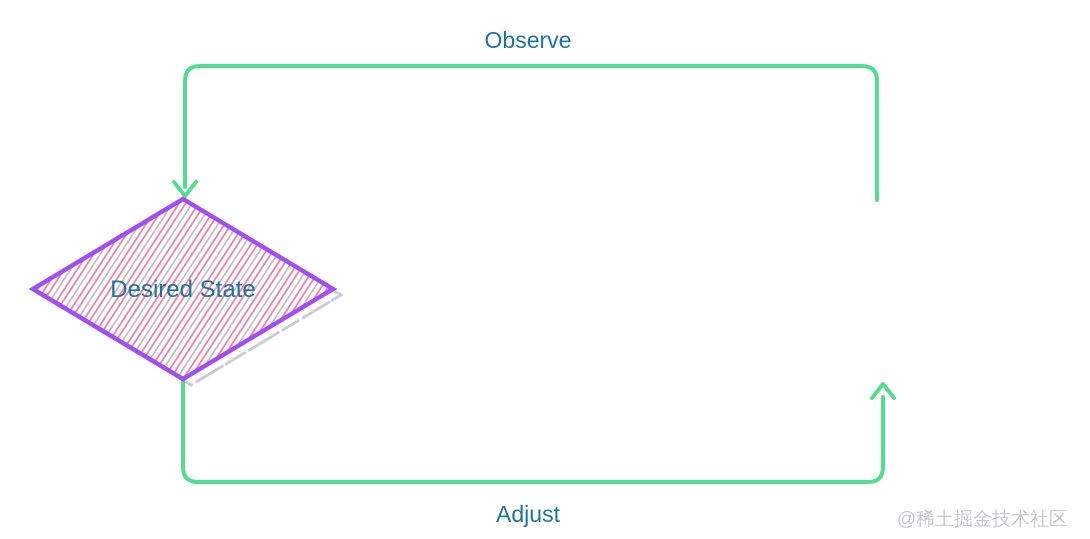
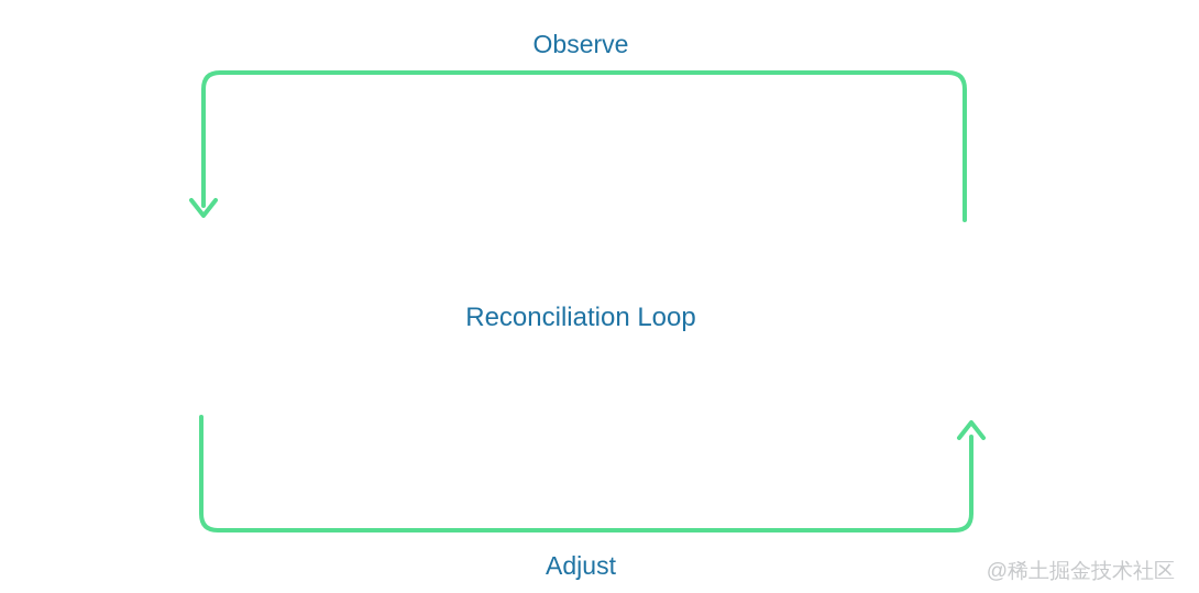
- Desired State
  Observe
+ Reconciliation Loop
  Adjust
  @稀土掘金技术社区
